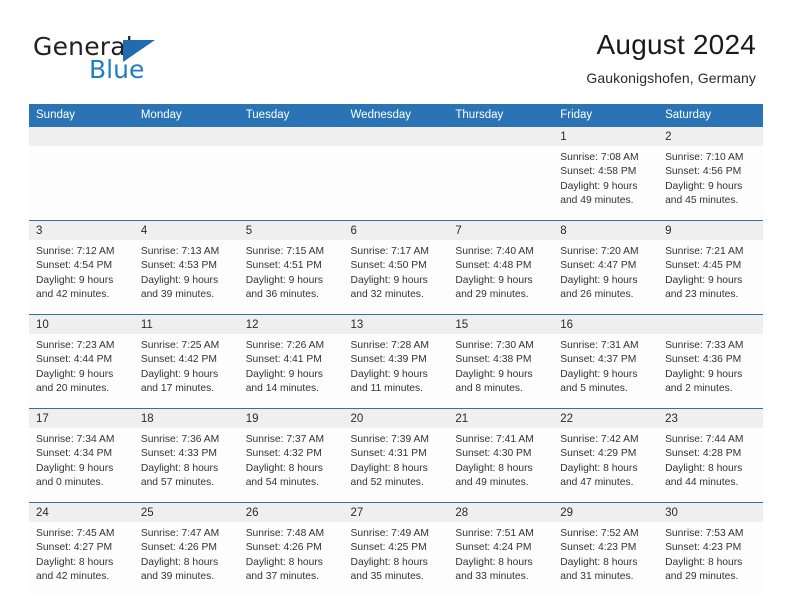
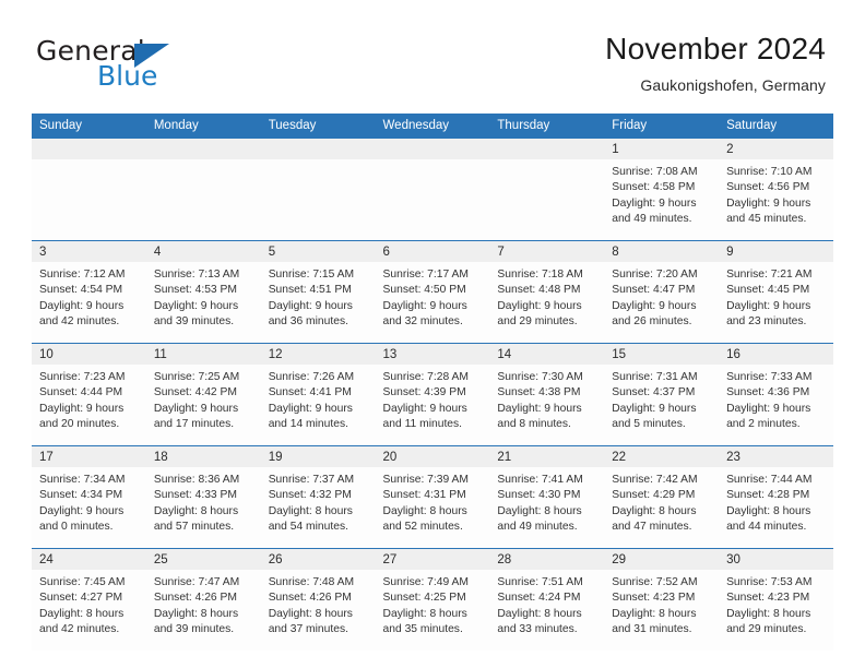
  General
  Blue
- August 2024
+ November 2024
  Gaukonigshofen, Germany
  Sunday
  Monday
  Tuesday
  Wednesday
  Thursday
  Friday
  Saturday
  1
  2
  Sunrise: 7:08 AM
  Sunset: 4:58 PM
  Daylight: 9 hours
  and 49 minutes.
  Sunrise: 7:10 AM
  Sunset: 4:56 PM
  Daylight: 9 hours
  and 45 minutes.
  3
  4
  5
  6
  7
  8
  9
  Sunrise: 7:12 AM
  Sunset: 4:54 PM
  Daylight: 9 hours
  and 42 minutes.
  Sunrise: 7:13 AM
  Sunset: 4:53 PM
  Daylight: 9 hours
  and 39 minutes.
  Sunrise: 7:15 AM
  Sunset: 4:51 PM
  Daylight: 9 hours
  and 36 minutes.
  Sunrise: 7:17 AM
  Sunset: 4:50 PM
  Daylight: 9 hours
  and 32 minutes.
- Sunrise: 7:40 AM
+ Sunrise: 7:18 AM
  Sunset: 4:48 PM
  Daylight: 9 hours
  and 29 minutes.
  Sunrise: 7:20 AM
  Sunset: 4:47 PM
  Daylight: 9 hours
  and 26 minutes.
  Sunrise: 7:21 AM
  Sunset: 4:45 PM
  Daylight: 9 hours
  and 23 minutes.
  10
  11
  12
  13
+ 14
  15
  16
  Sunrise: 7:23 AM
  Sunset: 4:44 PM
  Daylight: 9 hours
  and 20 minutes.
  Sunrise: 7:25 AM
  Sunset: 4:42 PM
  Daylight: 9 hours
  and 17 minutes.
  Sunrise: 7:26 AM
  Sunset: 4:41 PM
  Daylight: 9 hours
  and 14 minutes.
  Sunrise: 7:28 AM
  Sunset: 4:39 PM
  Daylight: 9 hours
  and 11 minutes.
  Sunrise: 7:30 AM
  Sunset: 4:38 PM
  Daylight: 9 hours
  and 8 minutes.
  Sunrise: 7:31 AM
  Sunset: 4:37 PM
  Daylight: 9 hours
  and 5 minutes.
  Sunrise: 7:33 AM
  Sunset: 4:36 PM
  Daylight: 9 hours
  and 2 minutes.
  17
  18
  19
  20
  21
  22
  23
  Sunrise: 7:34 AM
  Sunset: 4:34 PM
  Daylight: 9 hours
  and 0 minutes.
- Sunrise: 7:36 AM
+ Sunrise: 8:36 AM
  Sunset: 4:33 PM
  Daylight: 8 hours
  and 57 minutes.
  Sunrise: 7:37 AM
  Sunset: 4:32 PM
  Daylight: 8 hours
  and 54 minutes.
  Sunrise: 7:39 AM
  Sunset: 4:31 PM
  Daylight: 8 hours
  and 52 minutes.
  Sunrise: 7:41 AM
  Sunset: 4:30 PM
  Daylight: 8 hours
  and 49 minutes.
  Sunrise: 7:42 AM
  Sunset: 4:29 PM
  Daylight: 8 hours
  and 47 minutes.
  Sunrise: 7:44 AM
  Sunset: 4:28 PM
  Daylight: 8 hours
  and 44 minutes.
  24
  25
  26
  27
  28
  29
  30
  Sunrise: 7:45 AM
  Sunset: 4:27 PM
  Daylight: 8 hours
  and 42 minutes.
  Sunrise: 7:47 AM
  Sunset: 4:26 PM
  Daylight: 8 hours
  and 39 minutes.
  Sunrise: 7:48 AM
  Sunset: 4:26 PM
  Daylight: 8 hours
  and 37 minutes.
  Sunrise: 7:49 AM
  Sunset: 4:25 PM
  Daylight: 8 hours
  and 35 minutes.
  Sunrise: 7:51 AM
  Sunset: 4:24 PM
  Daylight: 8 hours
  and 33 minutes.
  Sunrise: 7:52 AM
  Sunset: 4:23 PM
  Daylight: 8 hours
  and 31 minutes.
  Sunrise: 7:53 AM
  Sunset: 4:23 PM
  Daylight: 8 hours
  and 29 minutes.
